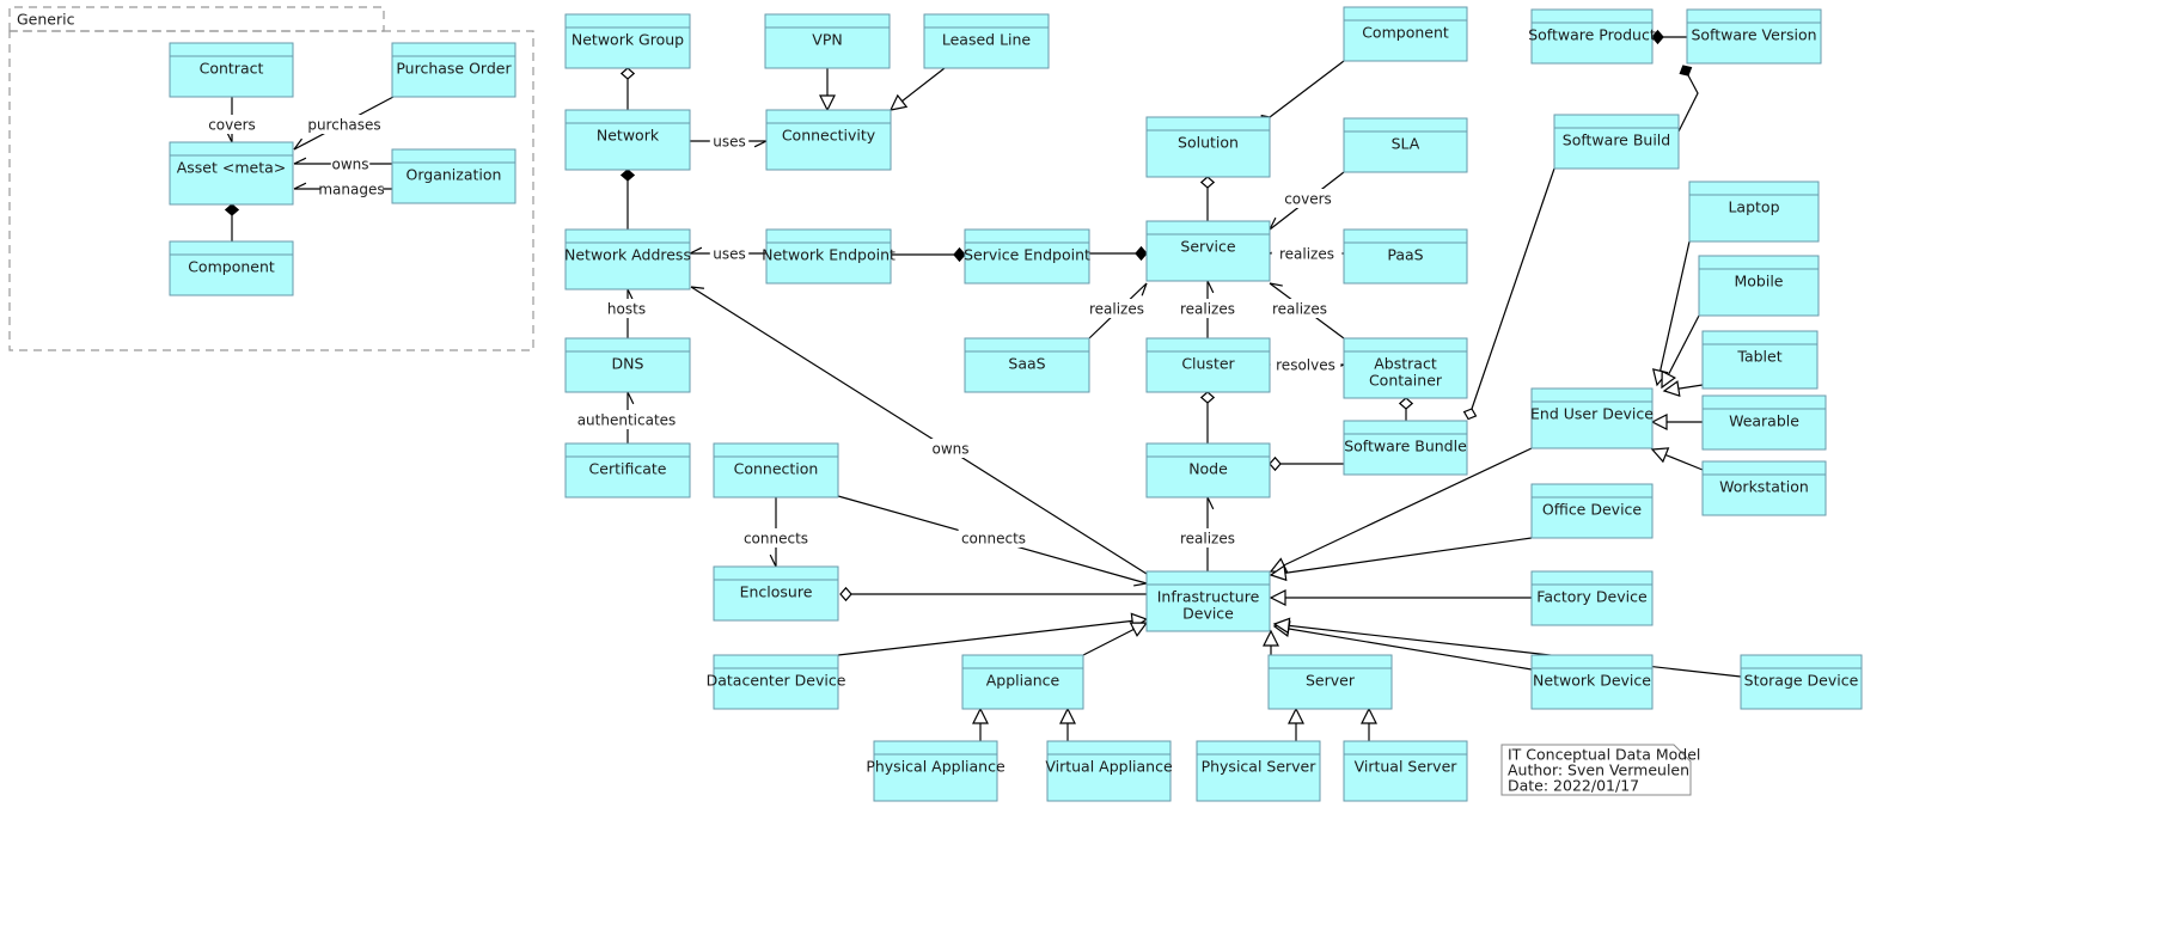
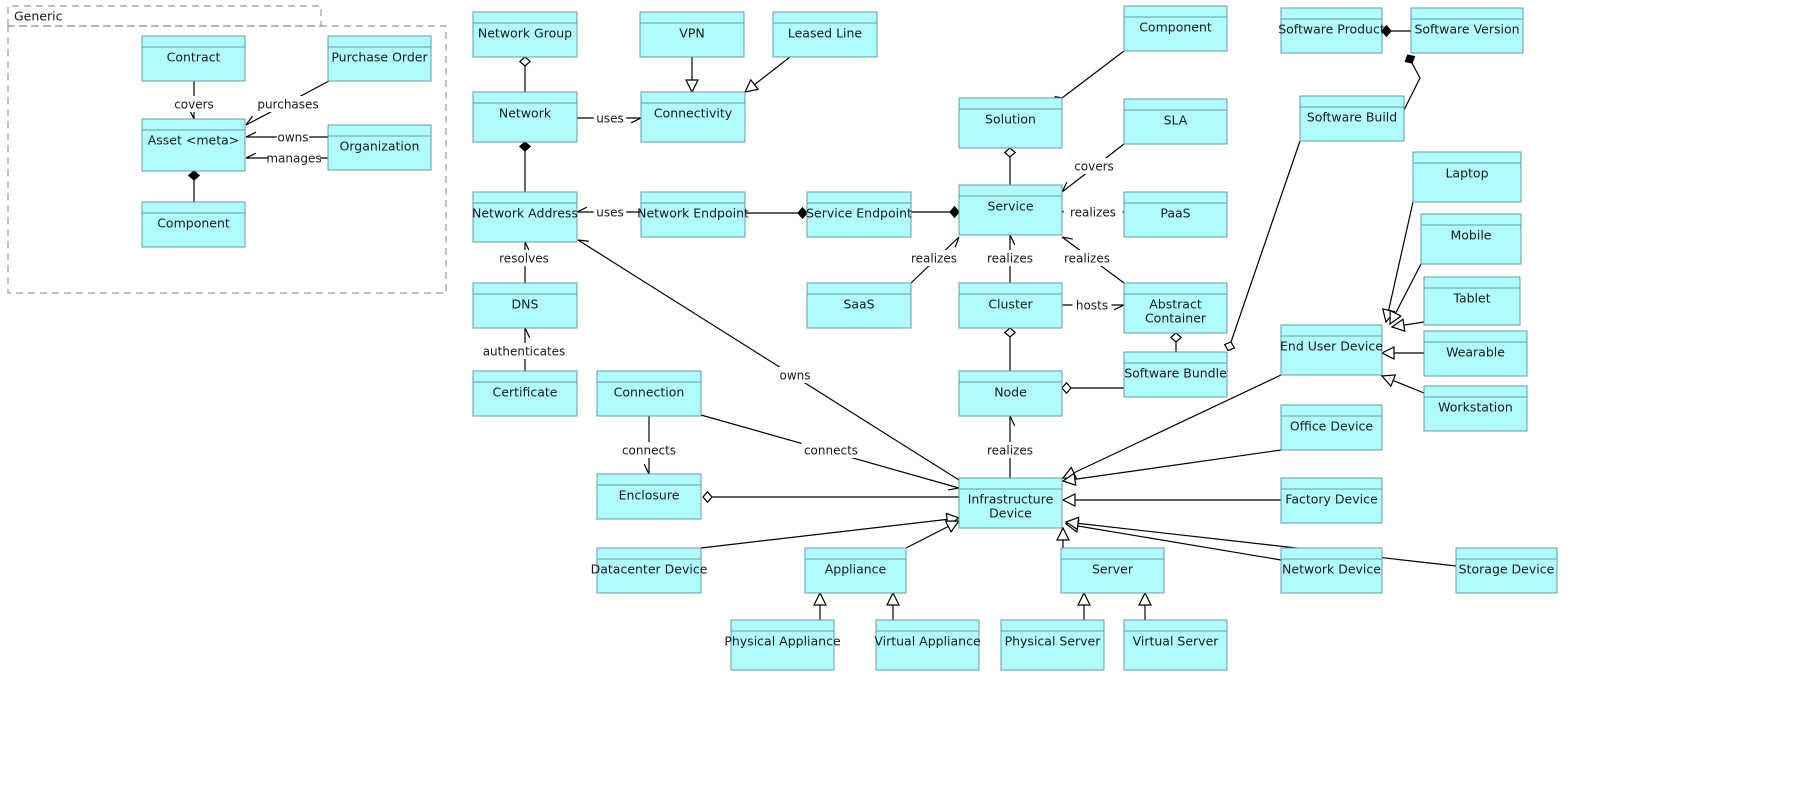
  Generic
  Contract
  Purchase Order
  Asset <meta>
  Organization
  Component
  Network Group
  VPN
  Leased Line
  Network
  Connectivity
  Network Address
  Network Endpoint
  Service Endpoint
  Service
  Solution
  Component
  SLA
  PaaS
  SaaS
  Cluster
  Abstract
  Container
  Node
  Software Bundle
  Software Product
  Software Version
  Software Build
  Laptop
  Mobile
  Tablet
  Wearable
  Workstation
  End User Device
  Office Device
  Factory Device
  Network Device
  Storage Device
  DNS
  Certificate
  Connection
  Enclosure
  Infrastructure
  Device
  Datacenter Device
  Appliance
  Server
  Physical Appliance
  Virtual Appliance
  Physical Server
  Virtual Server
  covers
  purchases
  owns
  manages
  uses
  uses
- hosts
+ resolves
  authenticates
  owns
  connects
  connects
  covers
  realizes
  realizes
  realizes
  realizes
- resolves
+ hosts
  realizes
- IT Conceptual Data Model
- Author: Sven Vermeulen
- Date: 2022/01/17
